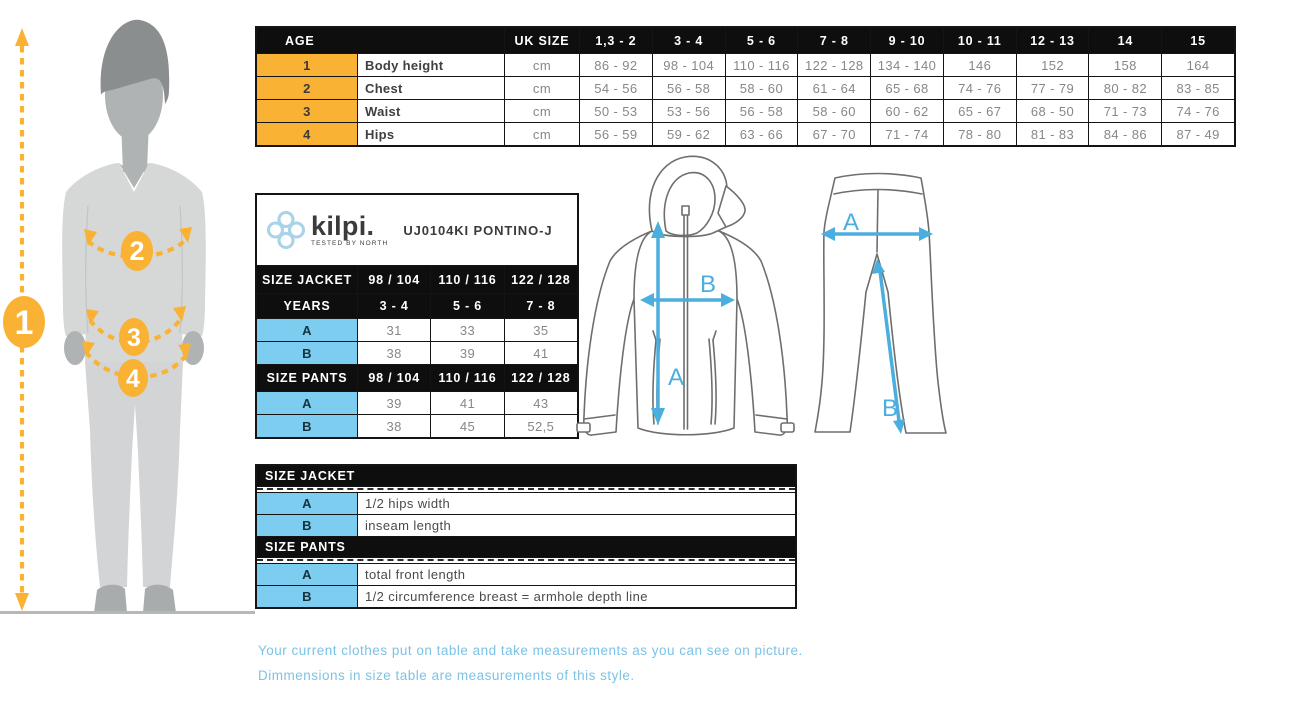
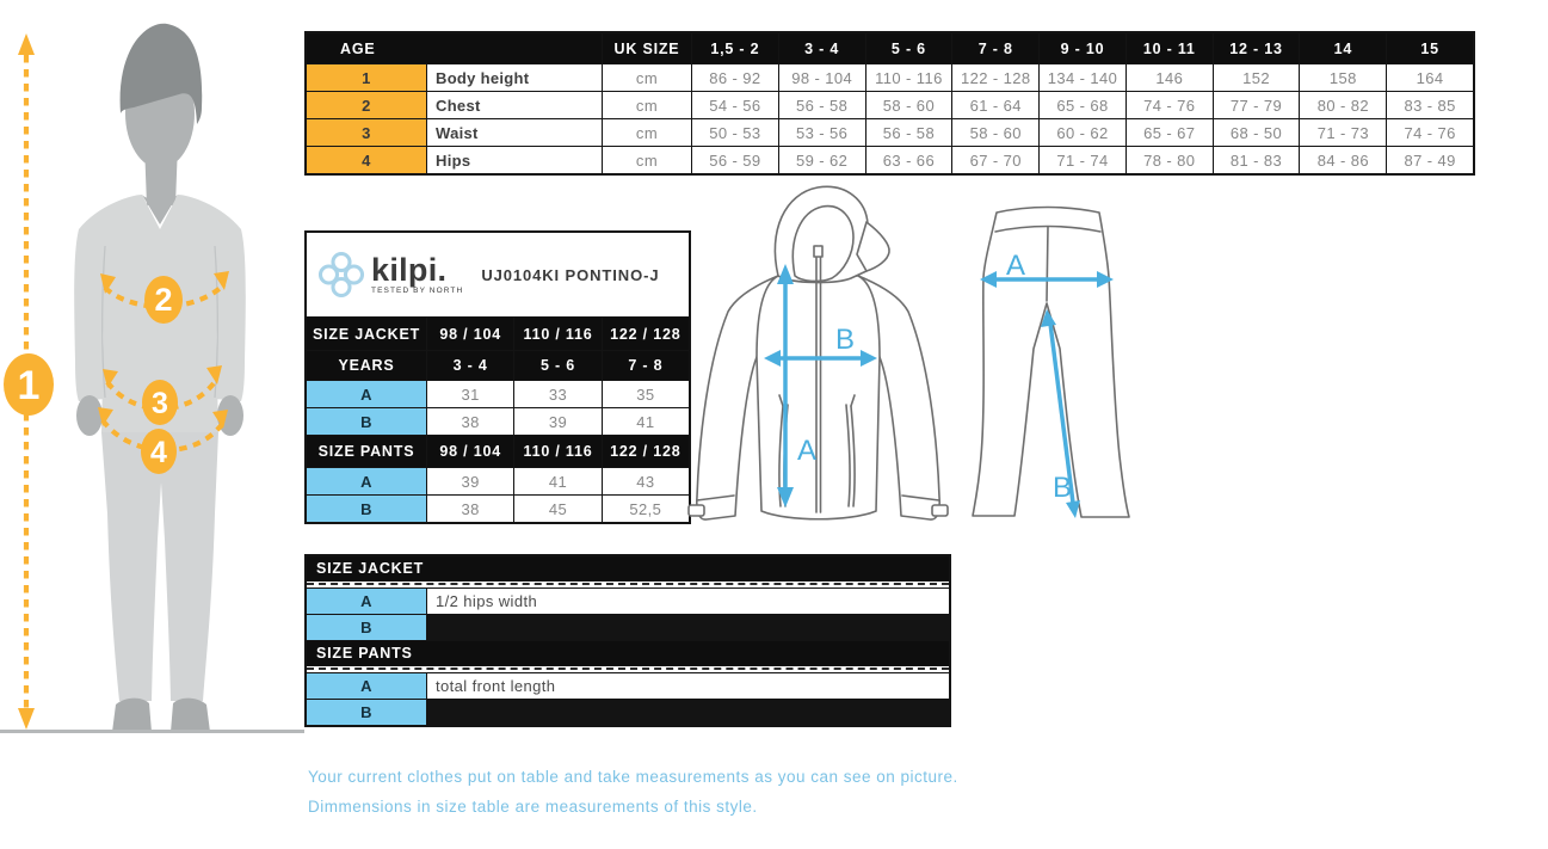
  1
  2
  3
  4
  AGE
  UK SIZE
- 1,3 - 2
+ 1,5 - 2
  3 - 4
  5 - 6
  7 - 8
  9 - 10
  10 - 11
  12 - 13
  14
  15
  1
  Body height
  cm
  86 - 92
  98 - 104
  110 - 116
  122 - 128
  134 - 140
  146
  152
  158
  164
  2
  Chest
  cm
  54 - 56
  56 - 58
  58 - 60
  61 - 64
  65 - 68
  74 - 76
  77 - 79
  80 - 82
  83 - 85
  3
  Waist
  cm
  50 - 53
  53 - 56
  56 - 58
  58 - 60
  60 - 62
  65 - 67
  68 - 50
  71 - 73
  74 - 76
  4
  Hips
  cm
  56 - 59
  59 - 62
  63 - 66
  67 - 70
  71 - 74
  78 - 80
  81 - 83
  84 - 86
  87 - 49
  kilpi.
  UJ0104KI PONTINO-J
  SIZE JACKET
  98 / 104
  110 / 116
  122 / 128
  YEARS
  3 - 4
  5 - 6
  7 - 8
  A
  31
  33
  35
  B
  38
  39
  41
  SIZE PANTS
  98 / 104
  110 / 116
  122 / 128
  A
  39
  41
  43
  B
  38
  45
  52,5
  A
  B
  A
  B
  SIZE JACKET
  A
  1/2 hips width
  B
- inseam length
  SIZE PANTS
  A
  total front length
  B
- 1/2 circumference breast = armhole depth line
  Your current clothes put on table and take measurements as you can see on picture.
  Dimmensions in size table are measurements of this style.
